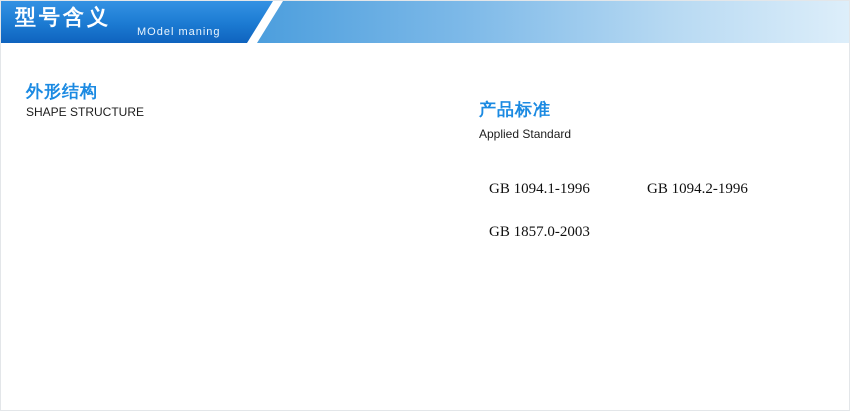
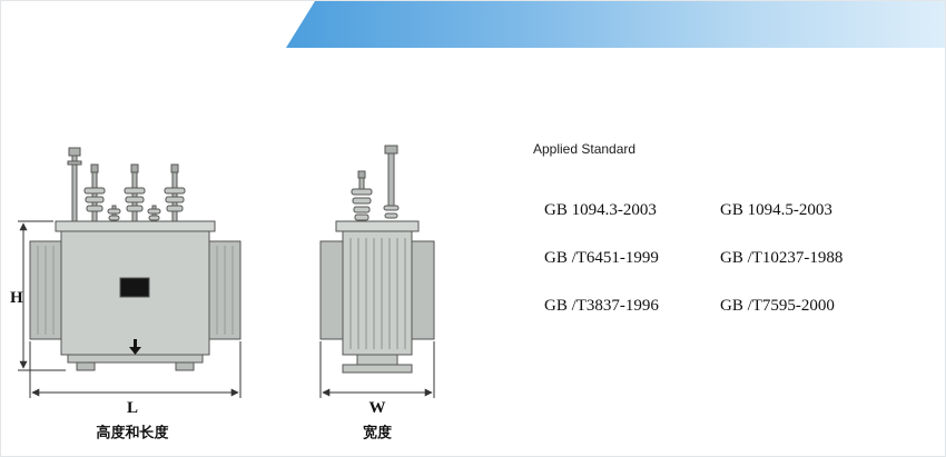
- 型号含义
- MOdel maning
- 外形结构
- SHAPE STRUCTURE
- 产品标准
  Applied Standard
- GB 1094.1-1996
- GB 1094.2-1996
- GB 1857.0-2003
+ GB 1094.3-2003
+ GB 1094.5-2003
+ GB /T6451-1999
+ GB /T10237-1988
+ GB /T3837-1996
+ GB /T7595-2000
+ H
+ L
+ W
+ 高度和长度
+ 宽度
